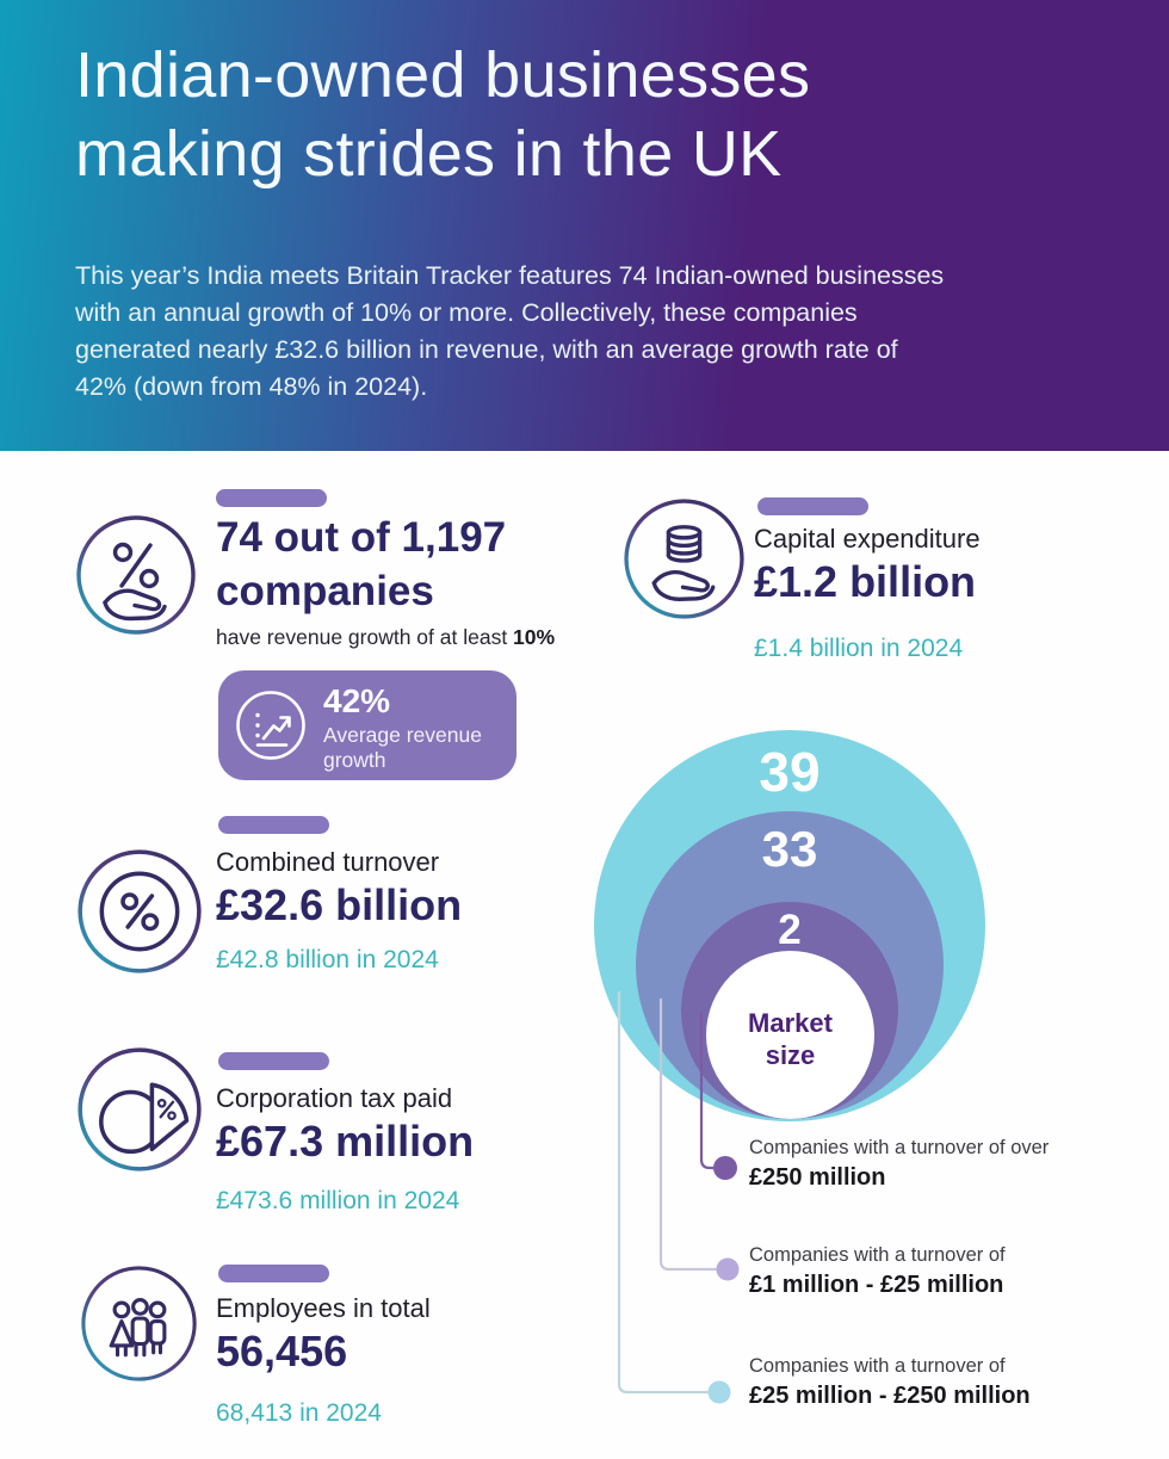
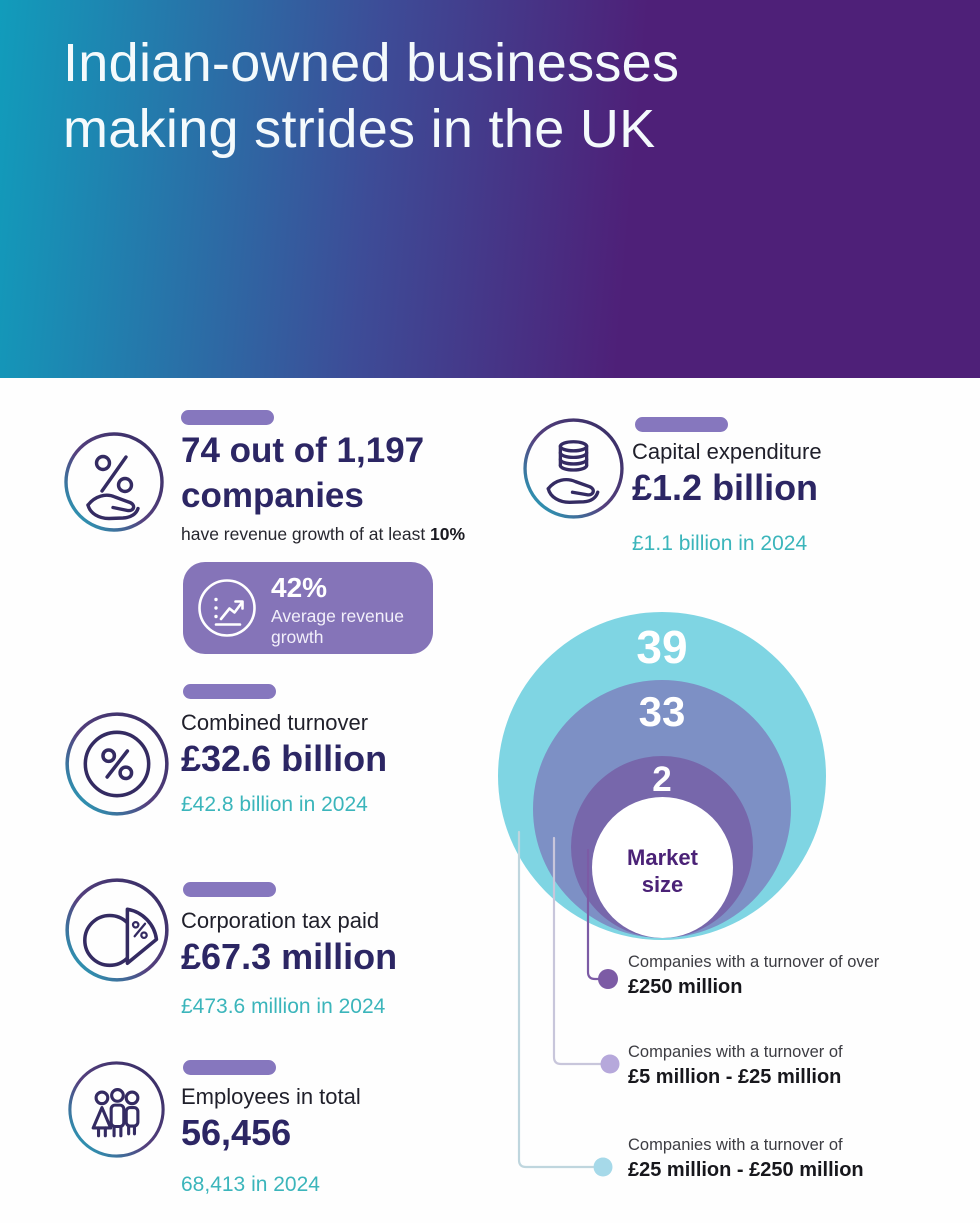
  Indian-owned businesses
  making strides in the UK
- This year’s India meets Britain Tracker features 74 Indian-owned businesses
- with an annual growth of 10% or more. Collectively, these companies
- generated nearly £32.6 billion in revenue, with an average growth rate of
- 42% (down from 48% in 2024).
  74 out of 1,197
  companies
  have revenue growth of at least 10%
  42%
  Average revenue growth
  Combined turnover
  £32.6 billion
  £42.8 billion in 2024
  Corporation tax paid
  £67.3 million
  £473.6 million in 2024
  Employees in total
  56,456
  68,413 in 2024
  Capital expenditure
  £1.2 billion
- £1.4 billion in 2024
+ £1.1 billion in 2024
  39
  33
  2
  Market size
  Companies with a turnover of over
  £250 million
  Companies with a turnover of
- £1 million - £25 million
+ £5 million - £25 million
  Companies with a turnover of
  £25 million - £250 million
